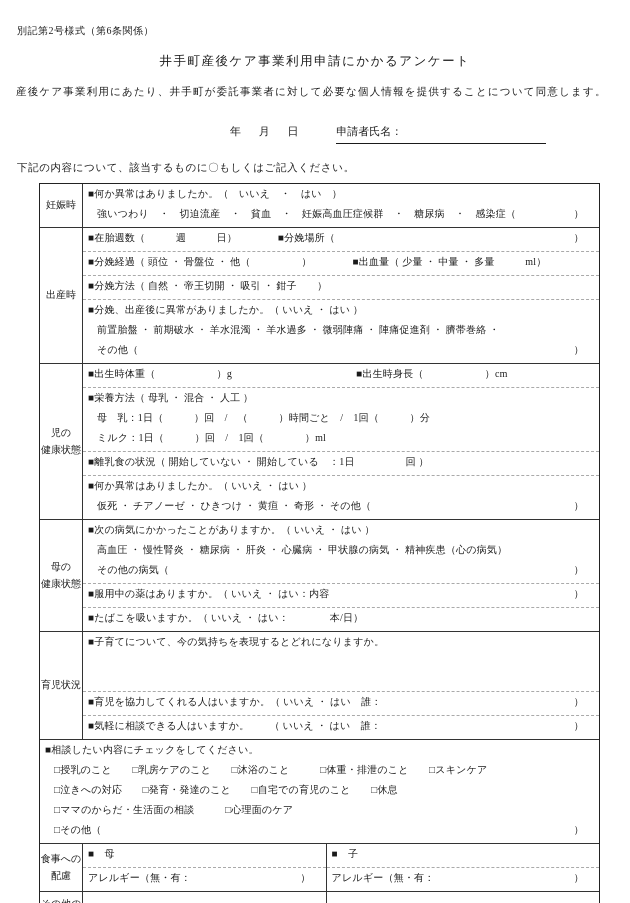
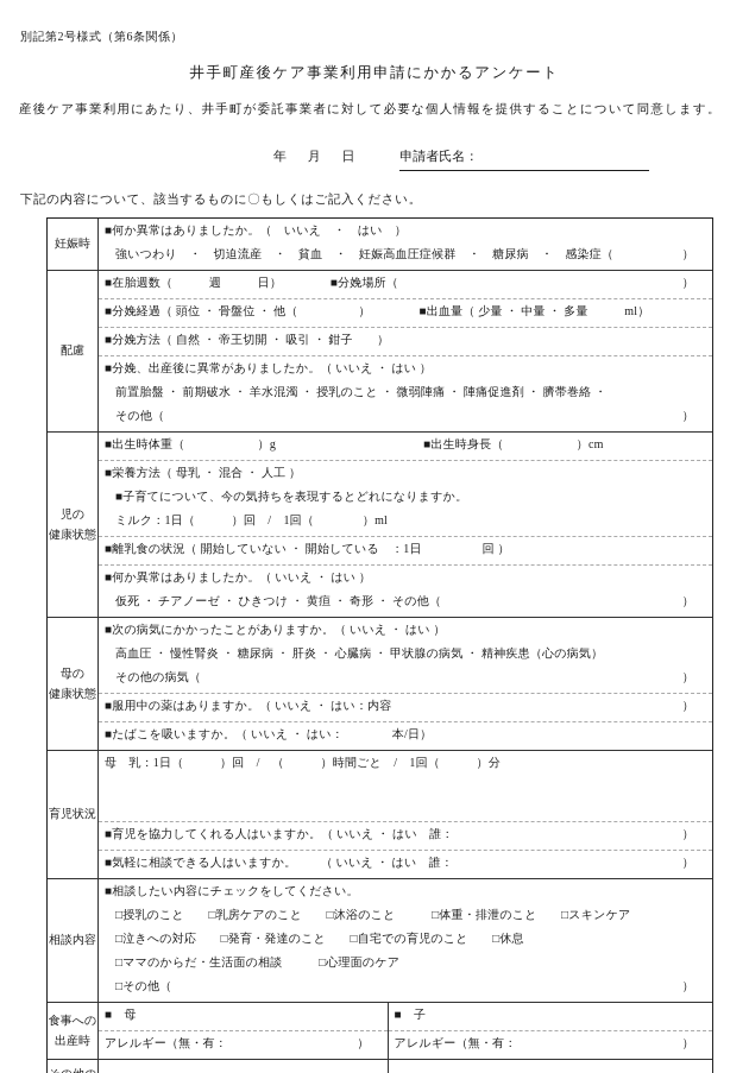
  別記第2号様式（第6条関係）
  井手町産後ケア事業利用申請にかかるアンケート
  産後ケア事業利用にあたり、井手町が委託事業者に対して必要な個人情報を提供することについて同意します。
  年 月 日 申請者氏名：
  下記の内容について、該当するものに〇もしくはご記入ください。
  妊娠時
  ■何か異常はありましたか。（ いいえ ・ はい ）
  強いつわり ・ 切迫流産 ・ 貧血 ・ 妊娠高血圧症候群 ・ 糖尿病 ・ 感染症（
  ）
- 出産時
+ 配慮
  ■在胎週数（ 週 日） ■分娩場所（
  ）
  ■分娩経過（ 頭位 ・ 骨盤位 ・ 他（ ） ■出血量（ 少量 ・ 中量 ・ 多量 ml）
  ■分娩方法（ 自然 ・ 帝王切開 ・ 吸引 ・ 鉗子 ）
  ■分娩、出産後に異常がありましたか。（ いいえ ・ はい ）
- 前置胎盤 ・ 前期破水 ・ 羊水混濁 ・ 羊水過多 ・ 微弱陣痛 ・ 陣痛促進剤 ・ 臍帯巻絡 ・
+ 前置胎盤 ・ 前期破水 ・ 羊水混濁 ・ 授乳のこと ・ 微弱陣痛 ・ 陣痛促進剤 ・ 臍帯巻絡 ・
  その他（
  ）
  児の
  健康状態
  ■出生時体重（ ）g
  ■出生時身長（ ）cm
  ■栄養方法（ 母乳 ・ 混合 ・ 人工 ）
- 母 乳：1日（ ）回 / （ ）時間ごと / 1回（ ）分
+ ■子育てについて、今の気持ちを表現するとどれになりますか。
  ミルク：1日（ ）回 / 1回（ ）ml
  ■離乳食の状況（ 開始していない ・ 開始している ：1日 回 ）
  ■何か異常はありましたか。（ いいえ ・ はい ）
  仮死 ・ チアノーゼ ・ ひきつけ ・ 黄疸 ・ 奇形 ・ その他（
  ）
  母の
  健康状態
  ■次の病気にかかったことがありますか。（ いいえ ・ はい ）
  高血圧 ・ 慢性腎炎 ・ 糖尿病 ・ 肝炎 ・ 心臓病 ・ 甲状腺の病気 ・ 精神疾患（心の病気）
  その他の病気（
  ）
  ■服用中の薬はありますか。（ いいえ ・ はい：内容
  ）
  ■たばこを吸いますか。（ いいえ ・ はい： 本/日）
  育児状況
- ■子育てについて、今の気持ちを表現するとどれになりますか。
+ 母 乳：1日（ ）回 / （ ）時間ごと / 1回（ ）分
  ■育児を協力してくれる人はいますか。（ いいえ ・ はい 誰：
  ）
  ■気軽に相談できる人はいますか。 （ いいえ ・ はい 誰：
  ）
+ 相談内容
  ■相談したい内容にチェックをしてください。
  □授乳のこと □乳房ケアのこと □沐浴のこと □体重・排泄のこと □スキンケア
  □泣きへの対応 □発育・発達のこと □自宅での育児のこと □休息
  □ママのからだ・生活面の相談 □心理面のケア
  □その他（
  ）
  食事への
- 配慮
+ 出産時
  ■ 母
  アレルギー（無・有：
  ）
  ■ 子
  アレルギー（無・有：
  ）
